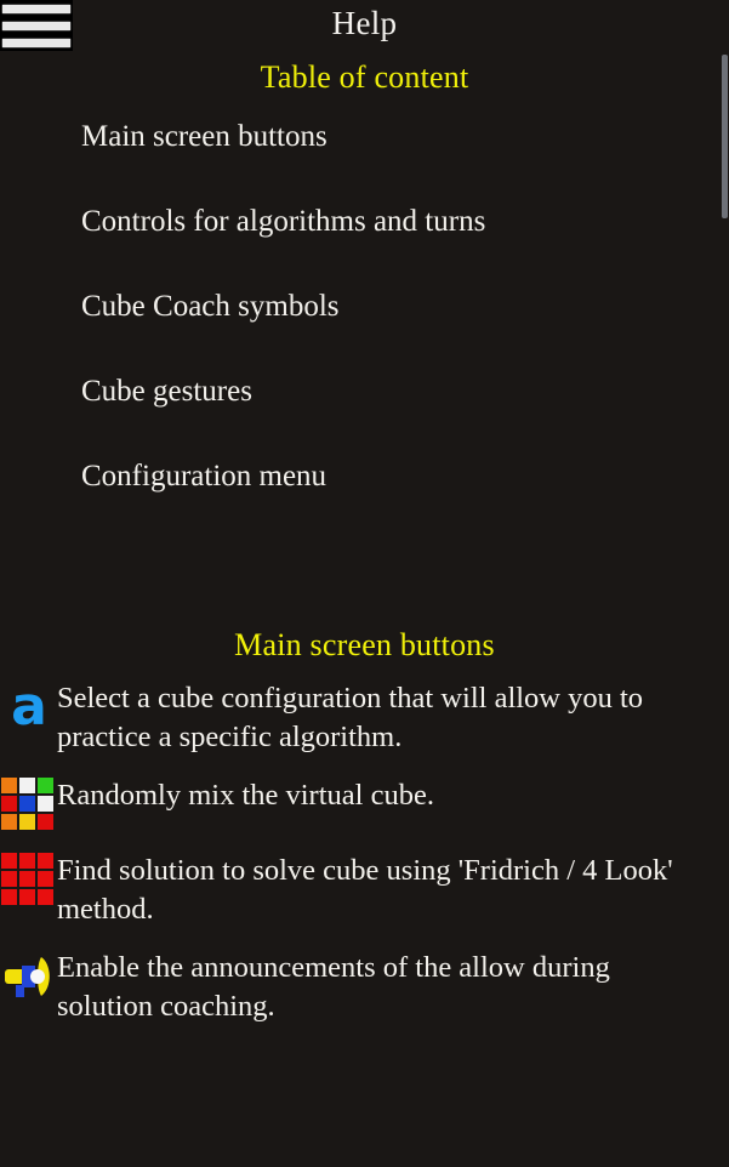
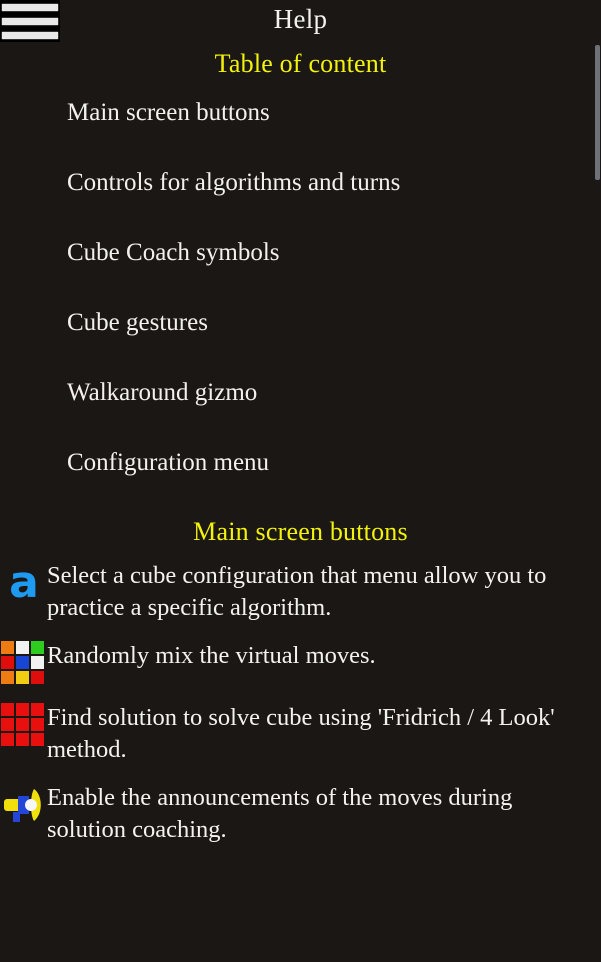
  Help
  Table of content
  Main screen buttons
  Controls for algorithms and turns
  Cube Coach symbols
  Cube gestures
+ Walkaround gizmo
  Configuration menu
  Main screen buttons
  a
- Select a cube configuration that will allow you to practice a specific algorithm.
+ Select a cube configuration that menu allow you to practice a specific algorithm.
- Randomly mix the virtual cube.
+ Randomly mix the virtual moves.
  Find solution to solve cube using 'Fridrich / 4 Look' method.
- Enable the announcements of the allow during solution coaching.
+ Enable the announcements of the moves during solution coaching.
